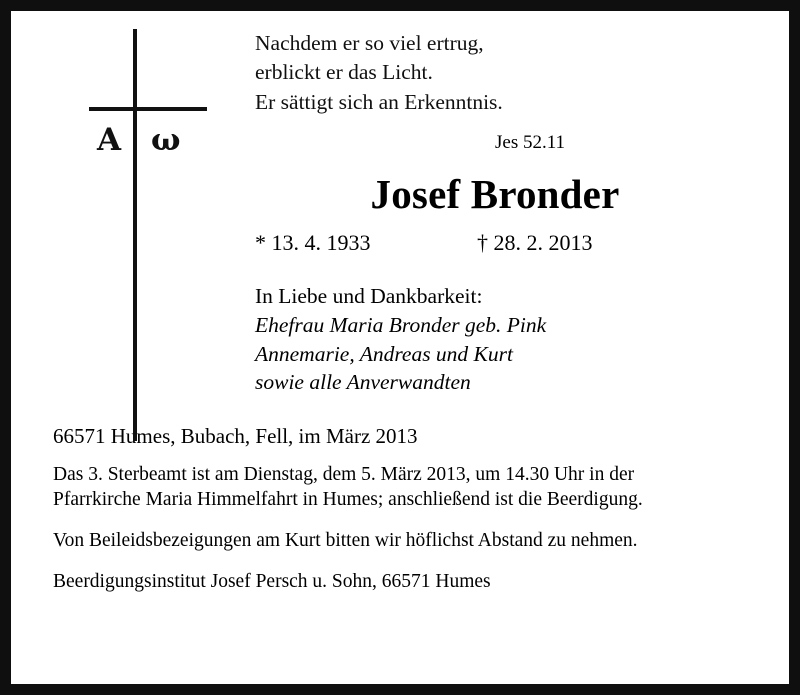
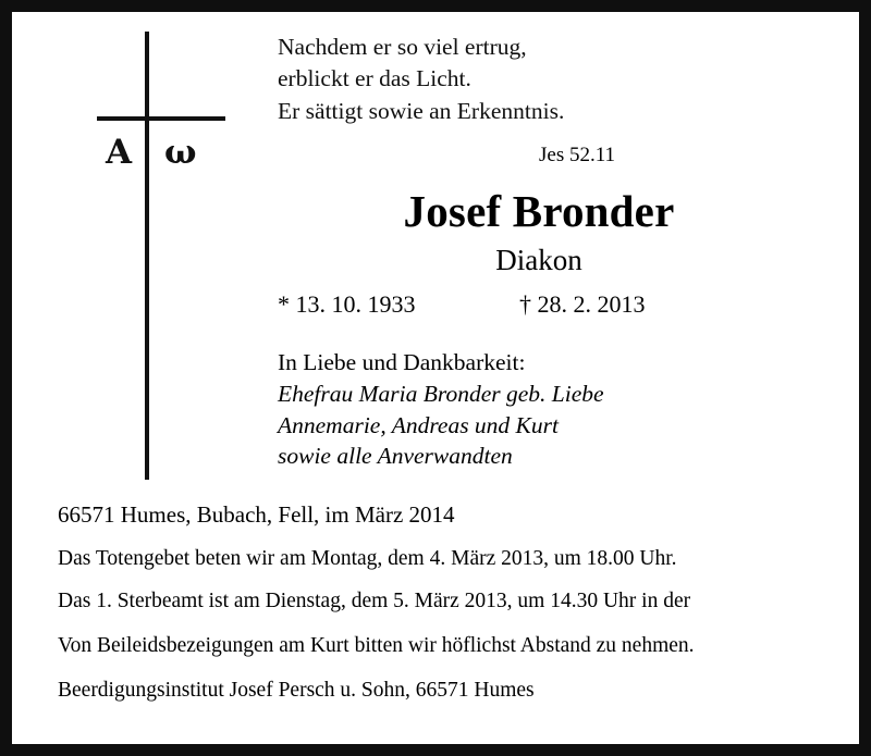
  A
  ω
  Nachdem er so viel ertrug,
  erblickt er das Licht.
- Er sättigt sich an Erkenntnis.
+ Er sättigt sowie an Erkenntnis.
  Jes 52.11
  Josef Bronder
+ Diakon
- * 13. 4. 1933
+ * 13. 10. 1933
  † 28. 2. 2013
  In Liebe und Dankbarkeit:
- Ehefrau Maria Bronder geb. Pink
+ Ehefrau Maria Bronder geb. Liebe
  Annemarie, Andreas und Kurt
  sowie alle Anverwandten
- 66571 Humes, Bubach, Fell, im März 2013
+ 66571 Humes, Bubach, Fell, im März 2014
+ Das Totengebet beten wir am Montag, dem 4. März 2013, um 18.00 Uhr.
- Das 3. Sterbeamt ist am Dienstag, dem 5. März 2013, um 14.30 Uhr in der
+ Das 1. Sterbeamt ist am Dienstag, dem 5. März 2013, um 14.30 Uhr in der
- Pfarrkirche Maria Himmelfahrt in Humes; anschließend ist die Beerdigung.
  Von Beileidsbezeigungen am Kurt bitten wir höflichst Abstand zu nehmen.
  Beerdigungsinstitut Josef Persch u. Sohn, 66571 Humes
